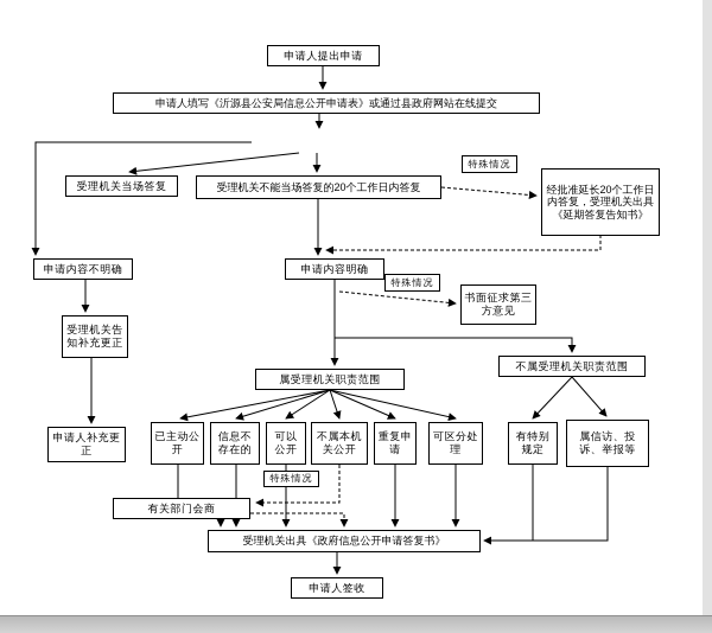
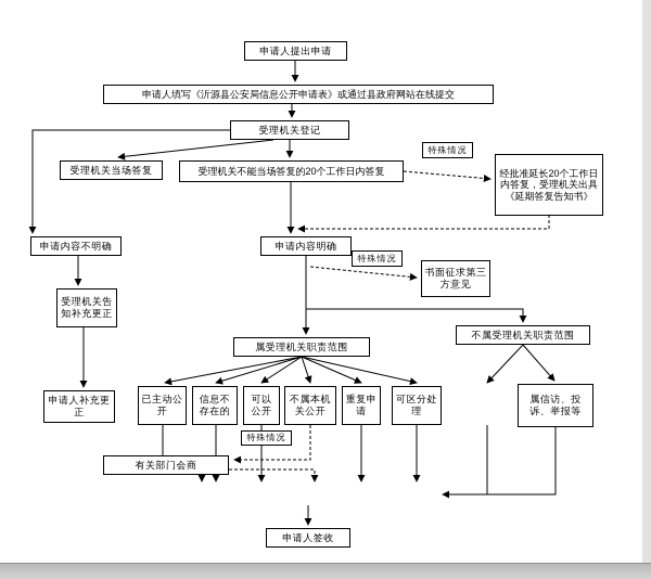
  申请人提出申请
  申请人填写《沂源县公安局信息公开申请表》或通过县政府网站在线提交
+ 受理机关登记
  受理机关当场答复
  受理机关不能当场答复的20个工作日内答复
  特殊情况
  经批准延长20个工作日内答复，受理机关出具《延期答复告知书》
  申请内容不明确
  申请内容明确
  特殊情况
  书面征求第三方意见
  受理机关告知补充更正
  属受理机关职责范围
  不属受理机关职责范围
  申请人补充更正
  已主动公开
  信息不存在的
  可以公开
  不属本机关公开
  重复申请
  可区分处理
- 有特别规定
  属信访、投诉、举报等
  特殊情况
  有关部门会商
- 受理机关出具《政府信息公开申请答复书》
  申请人签收
